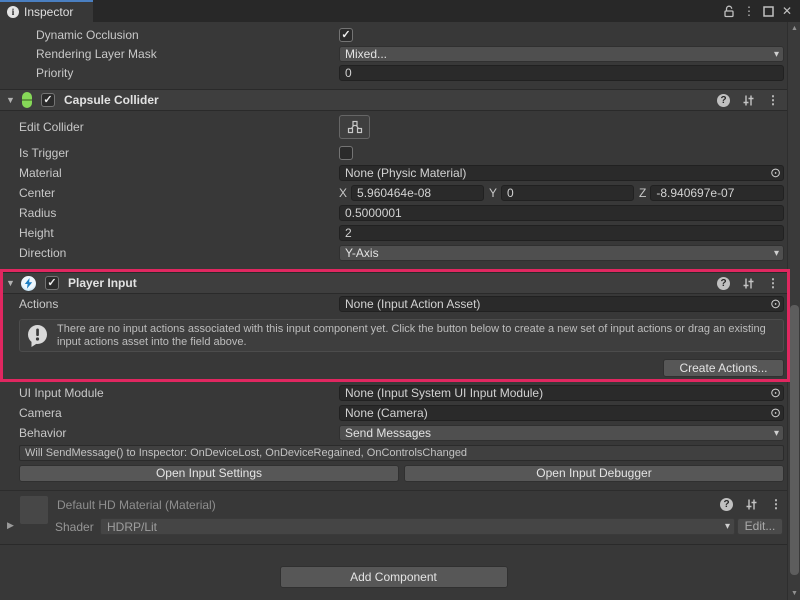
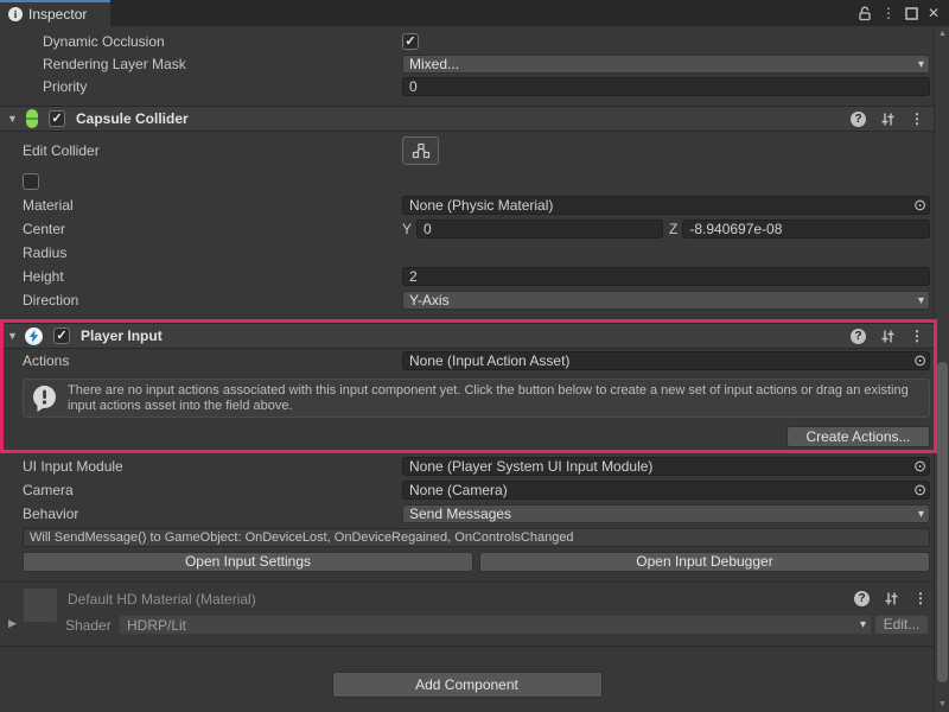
  i
  Inspector
  ⋮
  ✕
  Dynamic Occlusion
  ✓
  Rendering Layer Mask
  Mixed...
  ▾
  Priority
  0
  ▼
  ✓
  Capsule Collider
  ?
  ⋮
  Edit Collider
- Is Trigger
  Material
  None (Physic Material)
  ⊙
  Center
- X
- 5.960464e-08
  Y
  0
  Z
- -8.940697e-07
+ -8.940697e-08
  Radius
- 0.5000001
  Height
  2
  Direction
  Y-Axis
  ▾
  ▼
  ✓
  Player Input
  ?
  ⋮
  Actions
  None (Input Action Asset)
  ⊙
  There are no input actions associated with this input component yet. Click the button below to create a new set of input actions or drag an existing input actions asset into the field above.
  Create Actions...
  UI Input Module
- None (Input System UI Input Module)
+ None (Player System UI Input Module)
  ⊙
  Camera
  None (Camera)
  ⊙
  Behavior
  Send Messages
  ▾
- Will SendMessage() to Inspector: OnDeviceLost, OnDeviceRegained, OnControlsChanged
+ Will SendMessage() to GameObject: OnDeviceLost, OnDeviceRegained, OnControlsChanged
  Open Input Settings
  Open Input Debugger
  Default HD Material (Material)
  ?
  ⋮
  ▶
  Shader
  HDRP/Lit
  ▾
  Edit...
  Add Component
